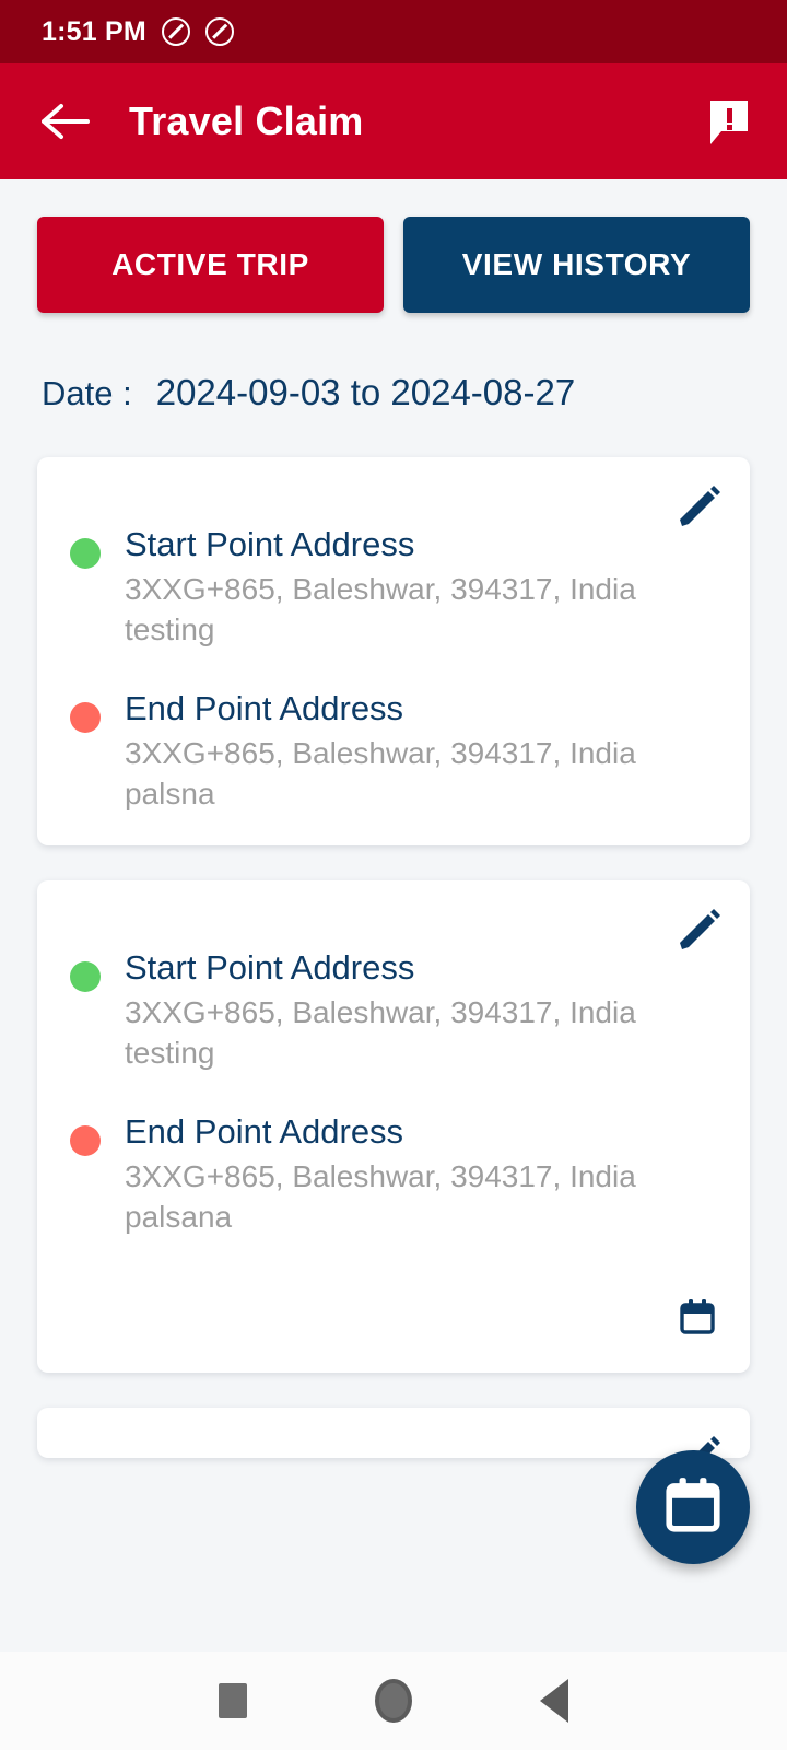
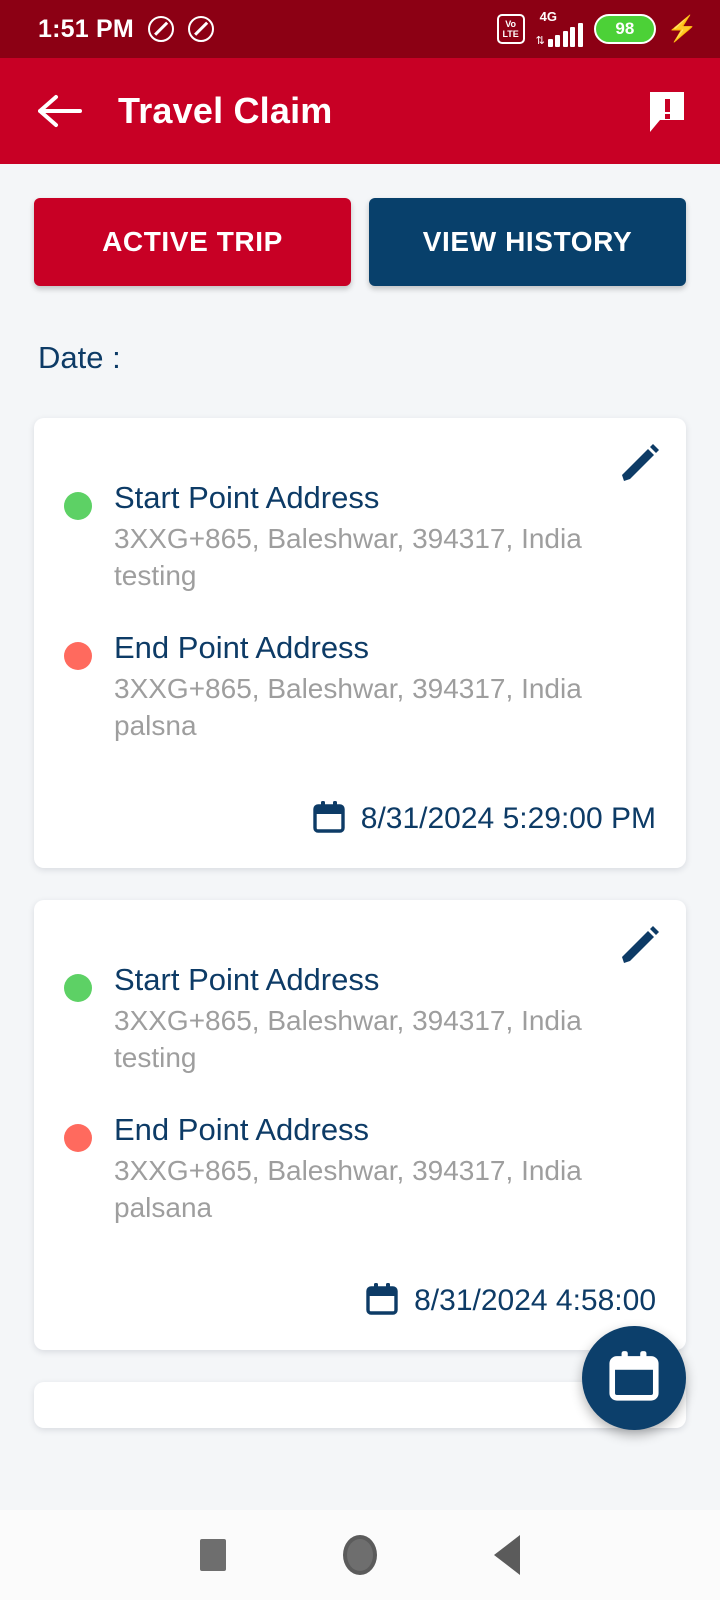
  1:51 PM
+ Vo
+ LTE
+ 4G
+ ⇅
+ 98
+ ⚡
  Travel Claim
  ACTIVE TRIP
  VIEW HISTORY
  Date :
- 2024-09-03 to 2024-08-27
  Start Point Address
  3XXG+865, Baleshwar, 394317, India testing
  End Point Address
  3XXG+865, Baleshwar, 394317, India palsna
+ 8/31/2024 5:29:00 PM
  Start Point Address
  3XXG+865, Baleshwar, 394317, India testing
  End Point Address
  3XXG+865, Baleshwar, 394317, India palsana
+ 8/31/2024 4:58:00
